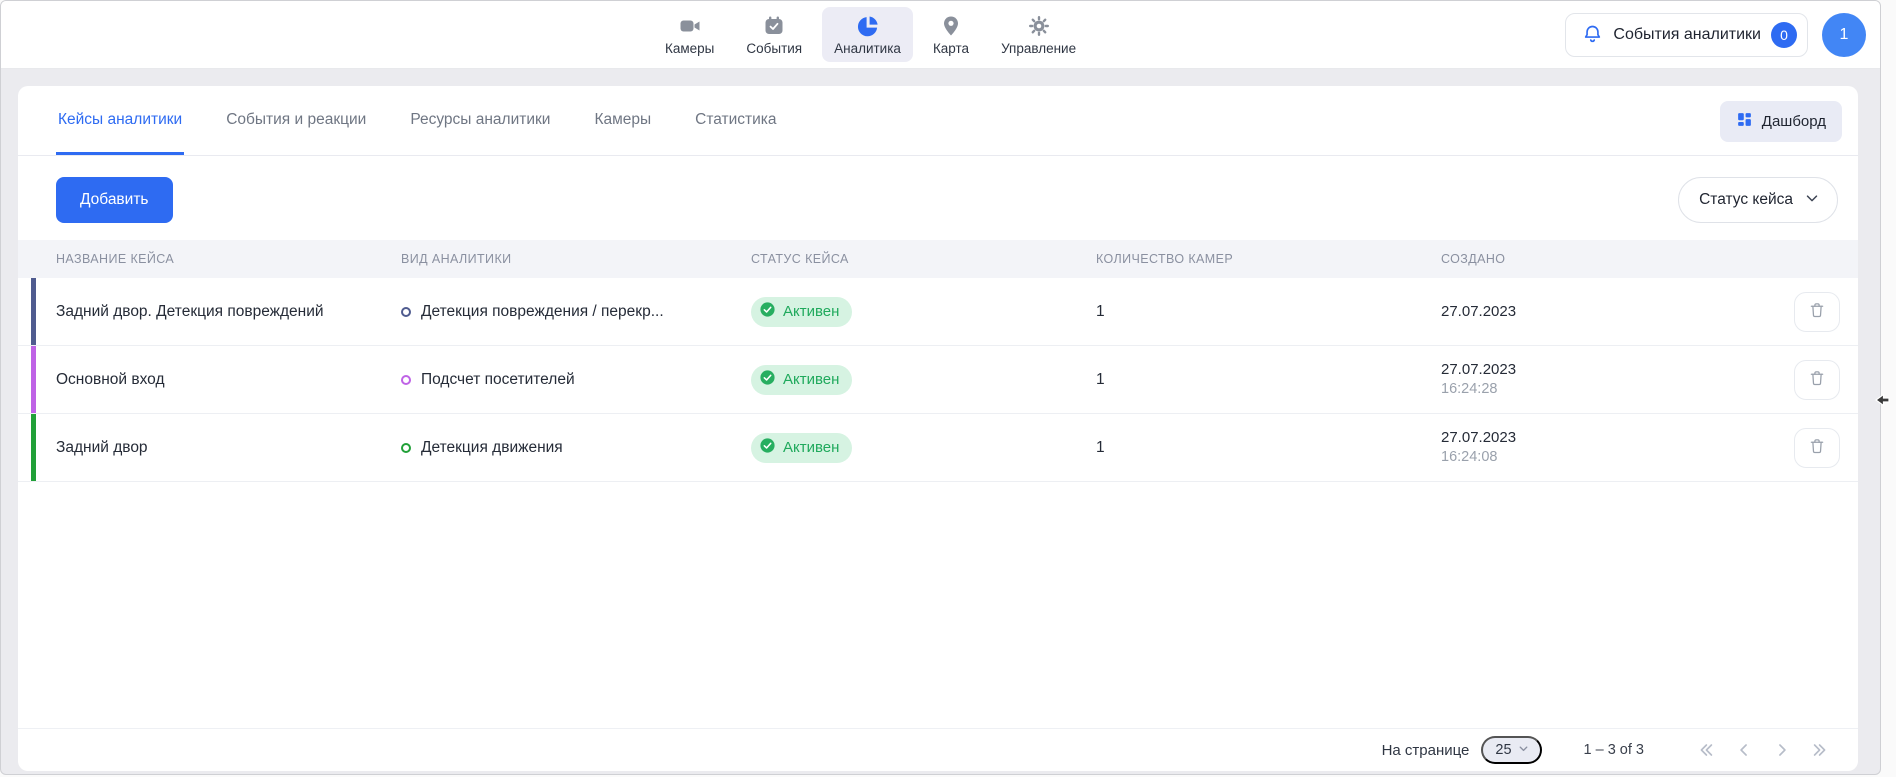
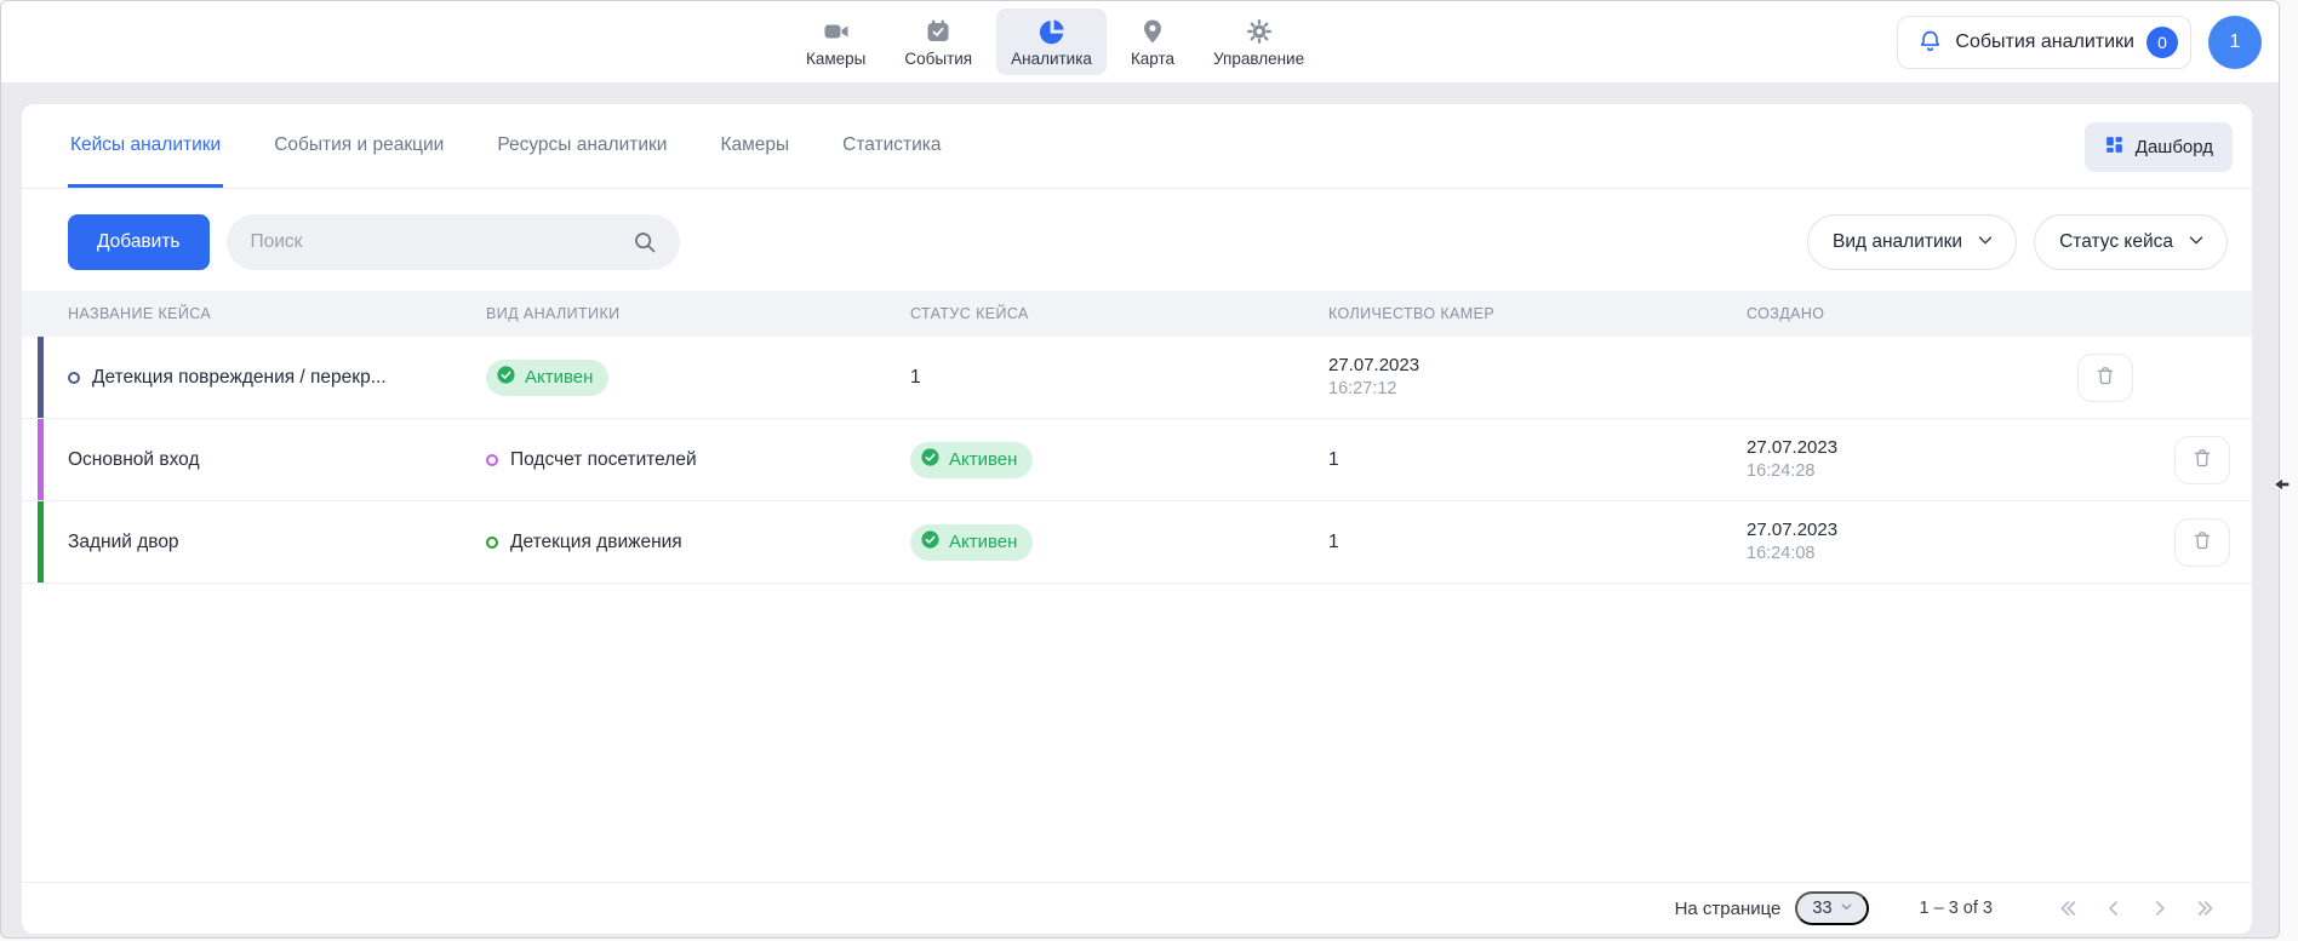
  Камеры
  События
  Аналитика
  Карта
  Управление
  События аналитики
  0
  1
  Кейсы аналитики
  События и реакции
  Ресурсы аналитики
  Камеры
  Статистика
  Дашборд
  Добавить
+ Поиск
+ Вид аналитики
  Статус кейса
  НАЗВАНИЕ КЕЙСА
  ВИД АНАЛИТИКИ
  СТАТУС КЕЙСА
  КОЛИЧЕСТВО КАМЕР
  СОЗДАНО
- Задний двор. Детекция повреждений
  Детекция повреждения / перекр...
  Активен
  1
  27.07.2023
+ 16:27:12
  Основной вход
  Подсчет посетителей
  Активен
  1
  27.07.2023
  16:24:28
  Задний двор
  Детекция движения
  Активен
  1
  27.07.2023
  16:24:08
  На странице
- 25
+ 33
  1 – 3 of 3
